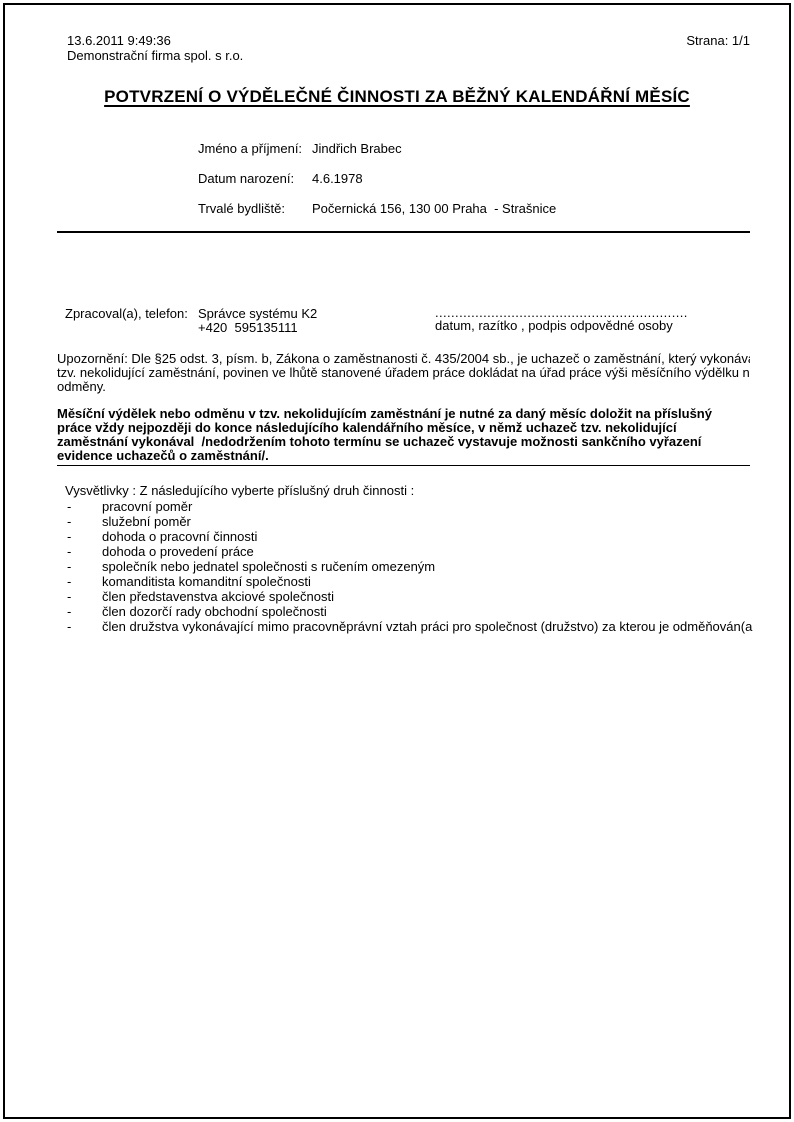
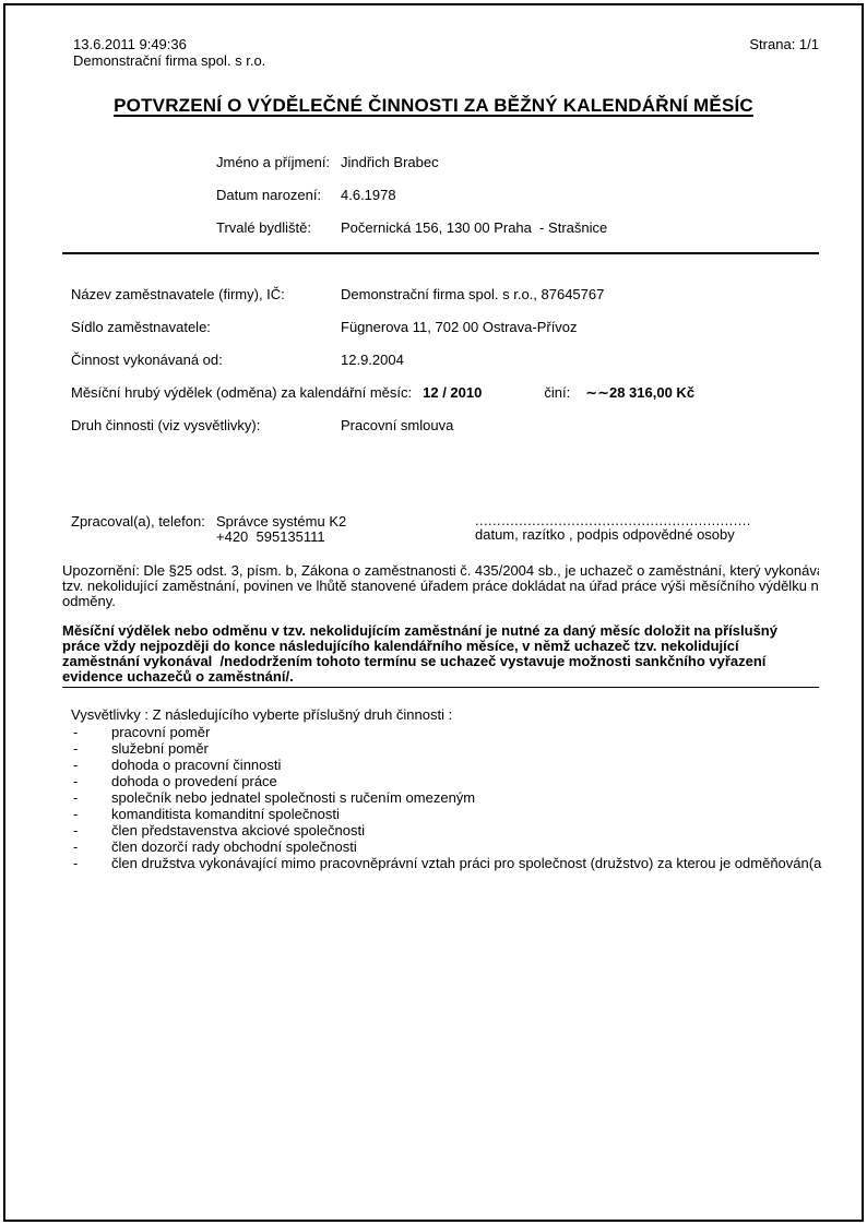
  13.6.2011 9:49:36
  Demonstrační firma spol. s r.o.
  Strana: 1/1
  POTVRZENÍ O VÝDĚLEČNÉ ČINNOSTI ZA BĚŽNÝ KALENDÁŘNÍ MĚSÍC
  Jméno a příjmení:
  Jindřich Brabec
  Datum narození:
  4.6.1978
  Trvalé bydliště:
  Počernická 156, 130 00 Praha - Strašnice
+ Název zaměstnavatele (firmy), IČ:
+ Demonstrační firma spol. s r.o., 87645767
+ Sídlo zaměstnavatele:
+ Fügnerova 11, 702 00 Ostrava-Přívoz
+ Činnost vykonávaná od:
+ 12.9.2004
+ Měsíční hrubý výdělek (odměna) za kalendářní měsíc:
+ 12 / 2010
+ činí:
+ ∼∼28 316,00 Kč
+ Druh činnosti (viz vysvětlivky):
+ Pracovní smlouva
  Zpracoval(a), telefon:
  Správce systému K2
  +420 595135111
  ...............................................................
  datum, razítko , podpis odpovědné osoby
  Upozornění: Dle §25 odst. 3, písm. b, Zákona o zaměstnanosti č. 435/2004 sb., je uchazeč o zaměstnání, který vykonáv
  tzv. nekolidující zaměstnání, povinen ve lhůtě stanovené úřadem práce dokládat na úřad práce výši měsíčního výdělku n
  odměny.
  Měsíční výdělek nebo odměnu v tzv. nekolidujícím zaměstnání je nutné za daný měsíc doložit na příslušný
  práce vždy nejpozději do konce následujícího kalendářního měsíce, v němž uchazeč tzv. nekolidující
  zaměstnání vykonával /nedodržením tohoto termínu se uchazeč vystavuje možnosti sankčního vyřazení
  evidence uchazečů o zaměstnání/.
  Vysvětlivky : Z následujícího vyberte příslušný druh činnosti :
  -
  pracovní poměr
  -
  služební poměr
  -
  dohoda o pracovní činnosti
  -
  dohoda o provedení práce
  -
  společník nebo jednatel společnosti s ručením omezeným
  -
  komanditista komanditní společnosti
  -
  člen představenstva akciové společnosti
  -
  člen dozorčí rady obchodní společnosti
  -
  člen družstva vykonávající mimo pracovněprávní vztah práci pro společnost (družstvo) za kterou je odměňován(a
